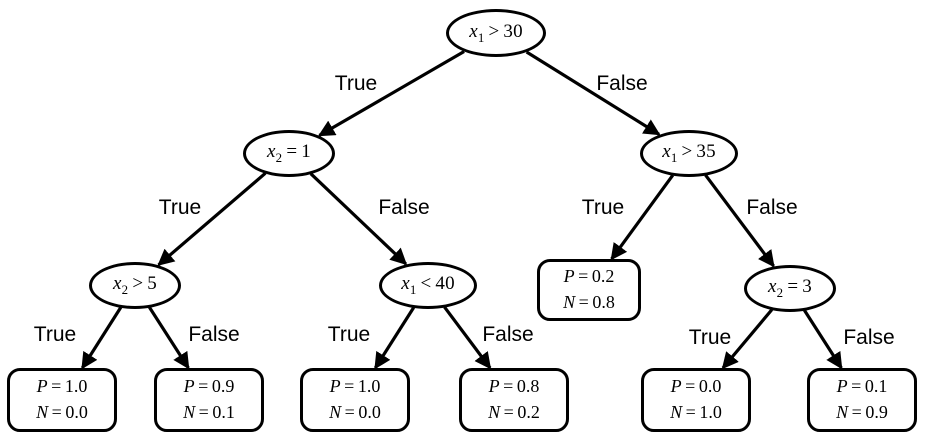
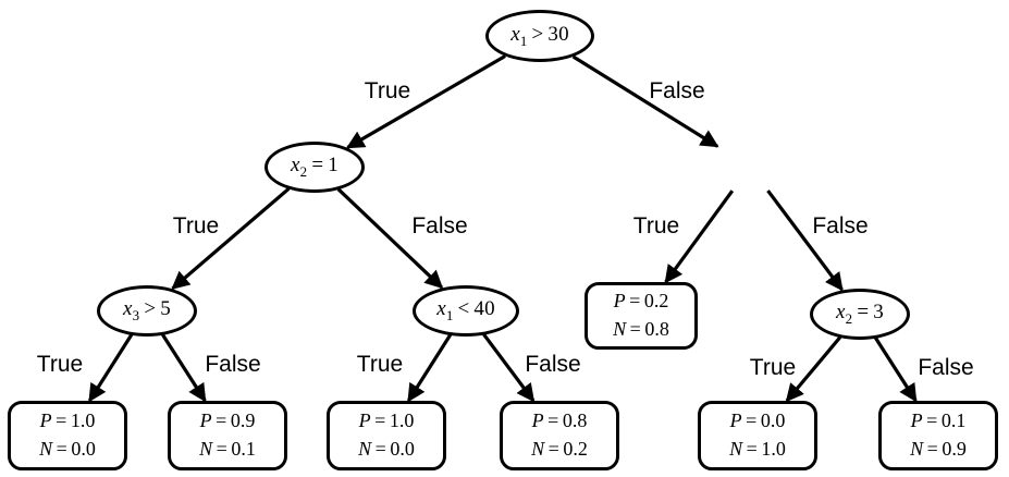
  x1 > 30
  x2 = 1
- x1 > 35
- x2 > 5
+ x3 > 5
  x1 < 40
  x2 = 3
  P = 0.2
  N = 0.8
  P = 1.0
  N = 0.0
  P = 0.9
  N = 0.1
  P = 1.0
  N = 0.0
  P = 0.8
  N = 0.2
  P = 0.0
  N = 1.0
  P = 0.1
  N = 0.9
  True
  False
  True
  False
  True
  False
  True
  False
  True
  False
  True
  False
